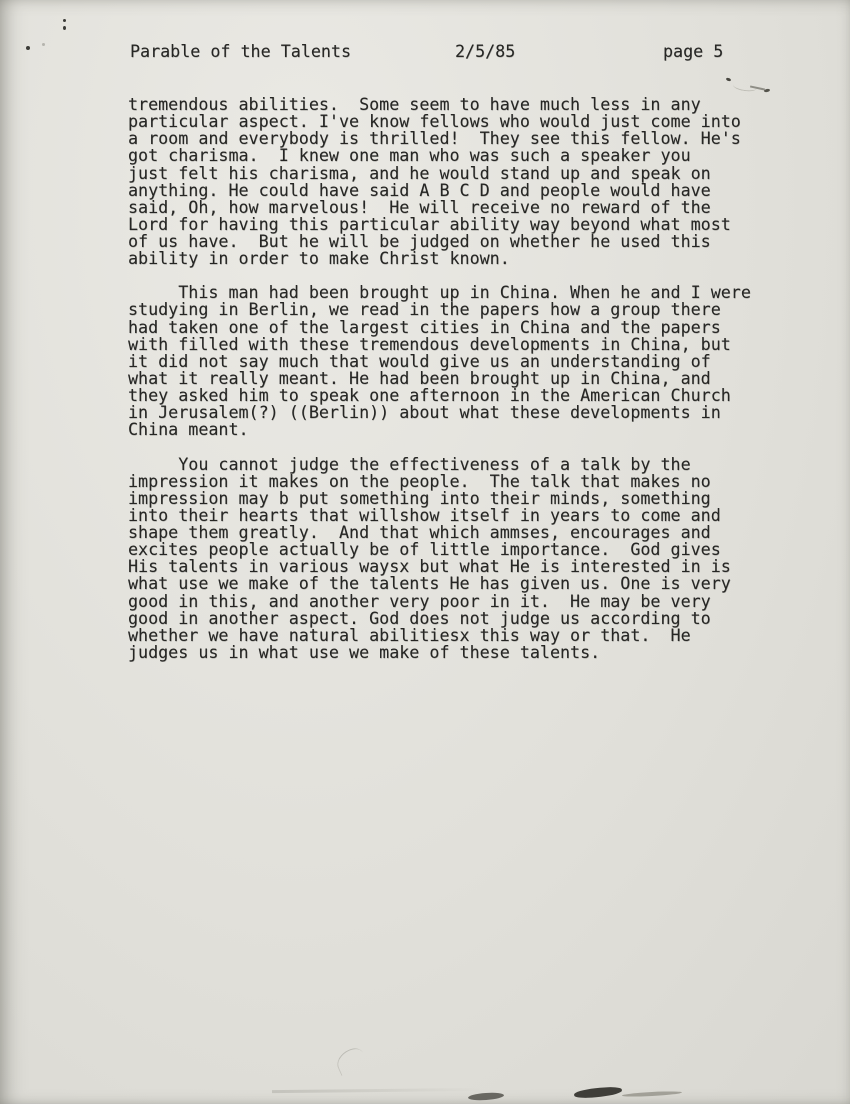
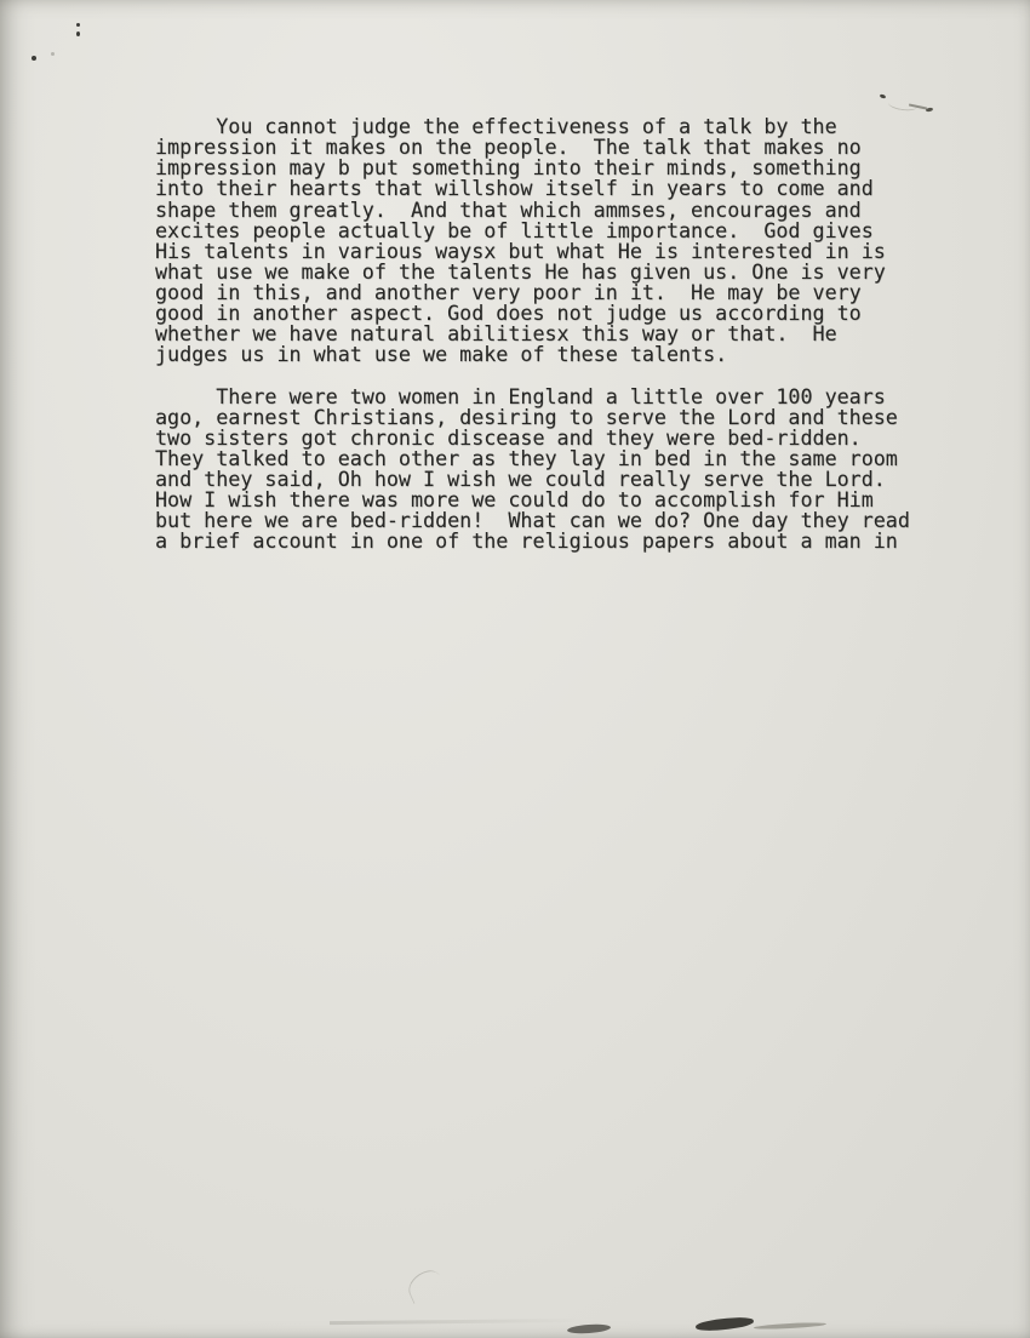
- Parable of the Talents
- 2/5/85
- page 5
- tremendous abilities. Some seem to have much less in any
- particular aspect. I've know fellows who would just come into
- a room and everybody is thrilled! They see this fellow. He's
- got charisma. I knew one man who was such a speaker you
- just felt his charisma, and he would stand up and speak on
- anything. He could have said A B C D and people would have
- said, Oh, how marvelous! He will receive no reward of the
- Lord for having this particular ability way beyond what most
- of us have. But he will be judged on whether he used this
- ability in order to make Christ known.
- This man had been brought up in China. When he and I were
- studying in Berlin, we read in the papers how a group there
- had taken one of the largest cities in China and the papers
- with filled with these tremendous developments in China, but
- it did not say much that would give us an understanding of
- what it really meant. He had been brought up in China, and
- they asked him to speak one afternoon in the American Church
- in Jerusalem(?) ((Berlin)) about what these developments in
- China meant.
  You cannot judge the effectiveness of a talk by the
  impression it makes on the people. The talk that makes no
  impression may b put something into their minds, something
  into their hearts that willshow itself in years to come and
  shape them greatly. And that which ammses, encourages and
  excites people actually be of little importance. God gives
  His talents in various waysx but what He is interested in is
  what use we make of the talents He has given us. One is very
  good in this, and another very poor in it. He may be very
  good in another aspect. God does not judge us according to
  whether we have natural abilitiesx this way or that. He
  judges us in what use we make of these talents.
+ There were two women in England a little over 100 years
+ ago, earnest Christians, desiring to serve the Lord and these
+ two sisters got chronic discease and they were bed-ridden.
+ They talked to each other as they lay in bed in the same room
+ and they said, Oh how I wish we could really serve the Lord.
+ How I wish there was more we could do to accomplish for Him
+ but here we are bed-ridden! What can we do? One day they read
+ a brief account in one of the religious papers about a man in
